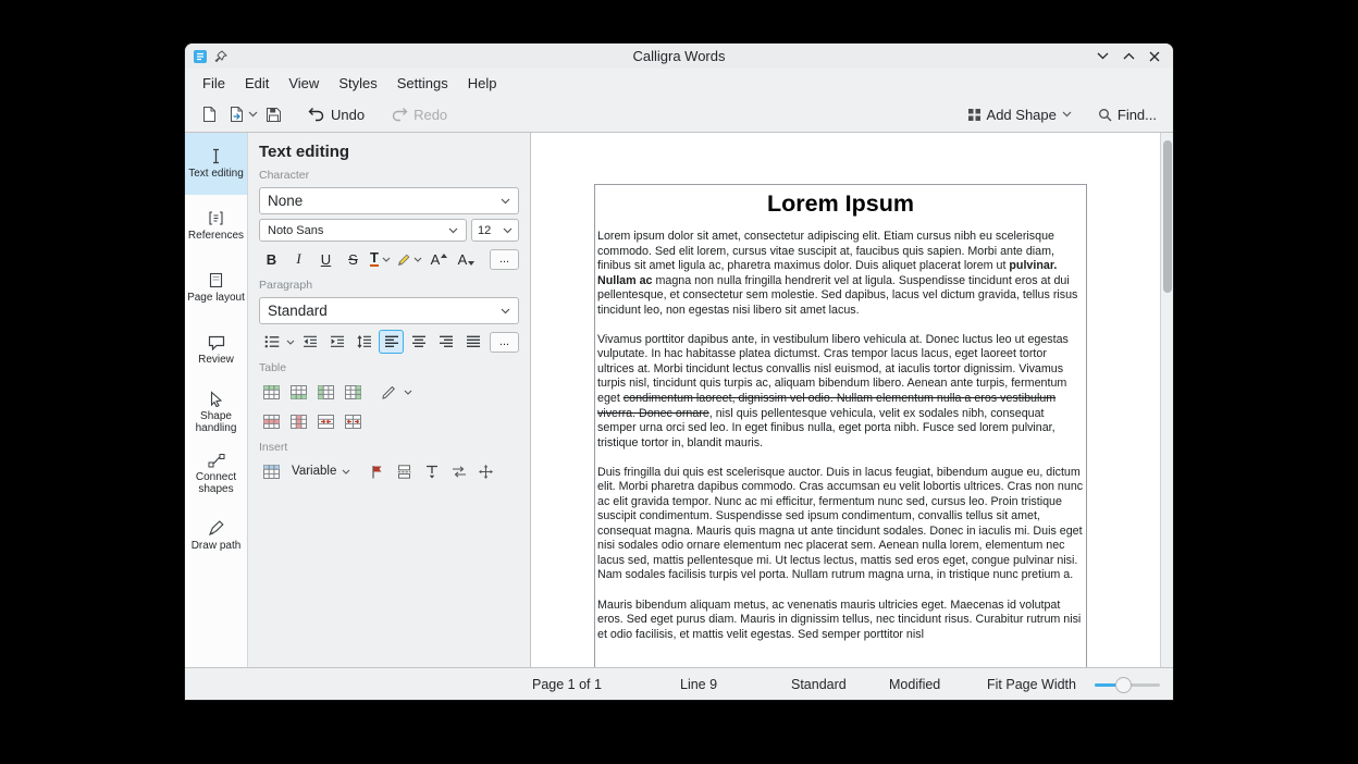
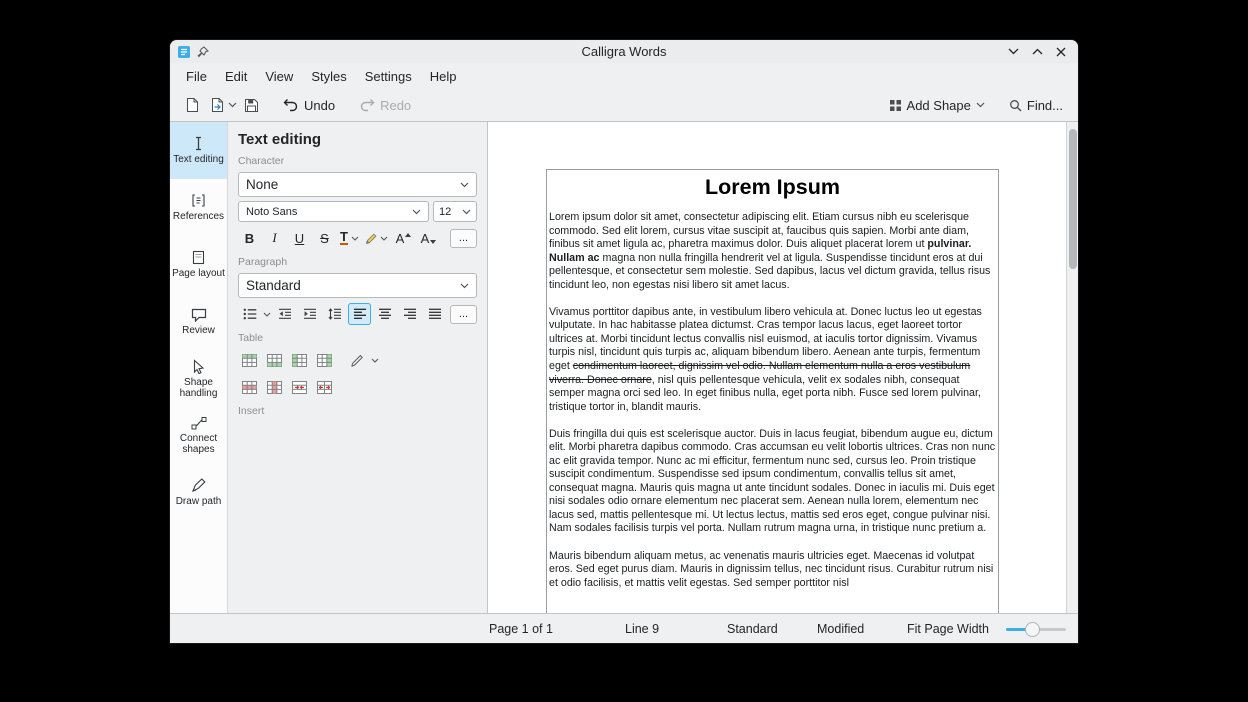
  Calligra Words
  File
  Edit
  View
  Styles
  Settings
  Help
  Undo
  Redo
  Add Shape
  Find...
  Text editing
  References
  Page layout
  Review
  Shape handling
  Connect shapes
  Draw path
  Text editing
  Character
  None
  Noto Sans
  12
  B
  I
  U
  S
  T
  A
  A
  ...
  Paragraph
  Standard
  ...
  Table
  Insert
- Variable
  Lorem Ipsum
  Lorem ipsum dolor sit amet, consectetur adipiscing elit. Etiam cursus nibh eu scelerisque commodo. Sed elit lorem, cursus vitae suscipit at, faucibus quis sapien. Morbi ante diam, finibus sit amet ligula ac, pharetra maximus dolor. Duis aliquet placerat lorem ut pulvinar. Nullam ac magna non nulla fringilla hendrerit vel at ligula. Suspendisse tincidunt eros at dui pellentesque, et consectetur sem molestie. Sed dapibus, lacus vel dictum gravida, tellus risus tincidunt leo, non egestas nisi libero sit amet lacus.
- Vivamus porttitor dapibus ante, in vestibulum libero vehicula at. Donec luctus leo ut egestas vulputate. In hac habitasse platea dictumst. Cras tempor lacus lacus, eget laoreet tortor ultrices at. Morbi tincidunt lectus convallis nisl euismod, at iaculis tortor dignissim. Vivamus turpis nisl, tincidunt quis turpis ac, aliquam bibendum libero. Aenean ante turpis, fermentum eget condimentum laoreet, dignissim vel odio. Nullam elementum nulla a eros vestibulum viverra. Donec ornare, nisl quis pellentesque vehicula, velit ex sodales nibh, consequat semper urna orci sed leo. In eget finibus nulla, eget porta nibh. Fusce sed lorem pulvinar, tristique tortor in, blandit mauris.
+ Vivamus porttitor dapibus ante, in vestibulum libero vehicula at. Donec luctus leo ut egestas vulputate. In hac habitasse platea dictumst. Cras tempor lacus lacus, eget laoreet tortor ultrices at. Morbi tincidunt lectus convallis nisl euismod, at iaculis tortor dignissim. Vivamus turpis nisl, tincidunt quis turpis ac, aliquam bibendum libero. Aenean ante turpis, fermentum eget condimentum laoreet, dignissim vel odio. Nullam elementum nulla a eros vestibulum viverra. Donec ornare, nisl quis pellentesque vehicula, velit ex sodales nibh, consequat semper magna orci sed leo. In eget finibus nulla, eget porta nibh. Fusce sed lorem pulvinar, tristique tortor in, blandit mauris.
  Duis fringilla dui quis est scelerisque auctor. Duis in lacus feugiat, bibendum augue eu, dictum elit. Morbi pharetra dapibus commodo. Cras accumsan eu velit lobortis ultrices. Cras non nunc ac elit gravida tempor. Nunc ac mi efficitur, fermentum nunc sed, cursus leo. Proin tristique suscipit condimentum. Suspendisse sed ipsum condimentum, convallis tellus sit amet, consequat magna. Mauris quis magna ut ante tincidunt sodales. Donec in iaculis mi. Duis eget nisi sodales odio ornare elementum nec placerat sem. Aenean nulla lorem, elementum nec lacus sed, mattis pellentesque mi. Ut lectus lectus, mattis sed eros eget, congue pulvinar nisi. Nam sodales facilisis turpis vel porta. Nullam rutrum magna urna, in tristique nunc pretium a.
  Mauris bibendum aliquam metus, ac venenatis mauris ultricies eget. Maecenas id volutpat eros. Sed eget purus diam. Mauris in dignissim tellus, nec tincidunt risus. Curabitur rutrum nisi et odio facilisis, et mattis velit egestas. Sed semper porttitor nisl
  Page 1 of 1
  Line 9
  Standard
  Modified
  Fit Page Width
